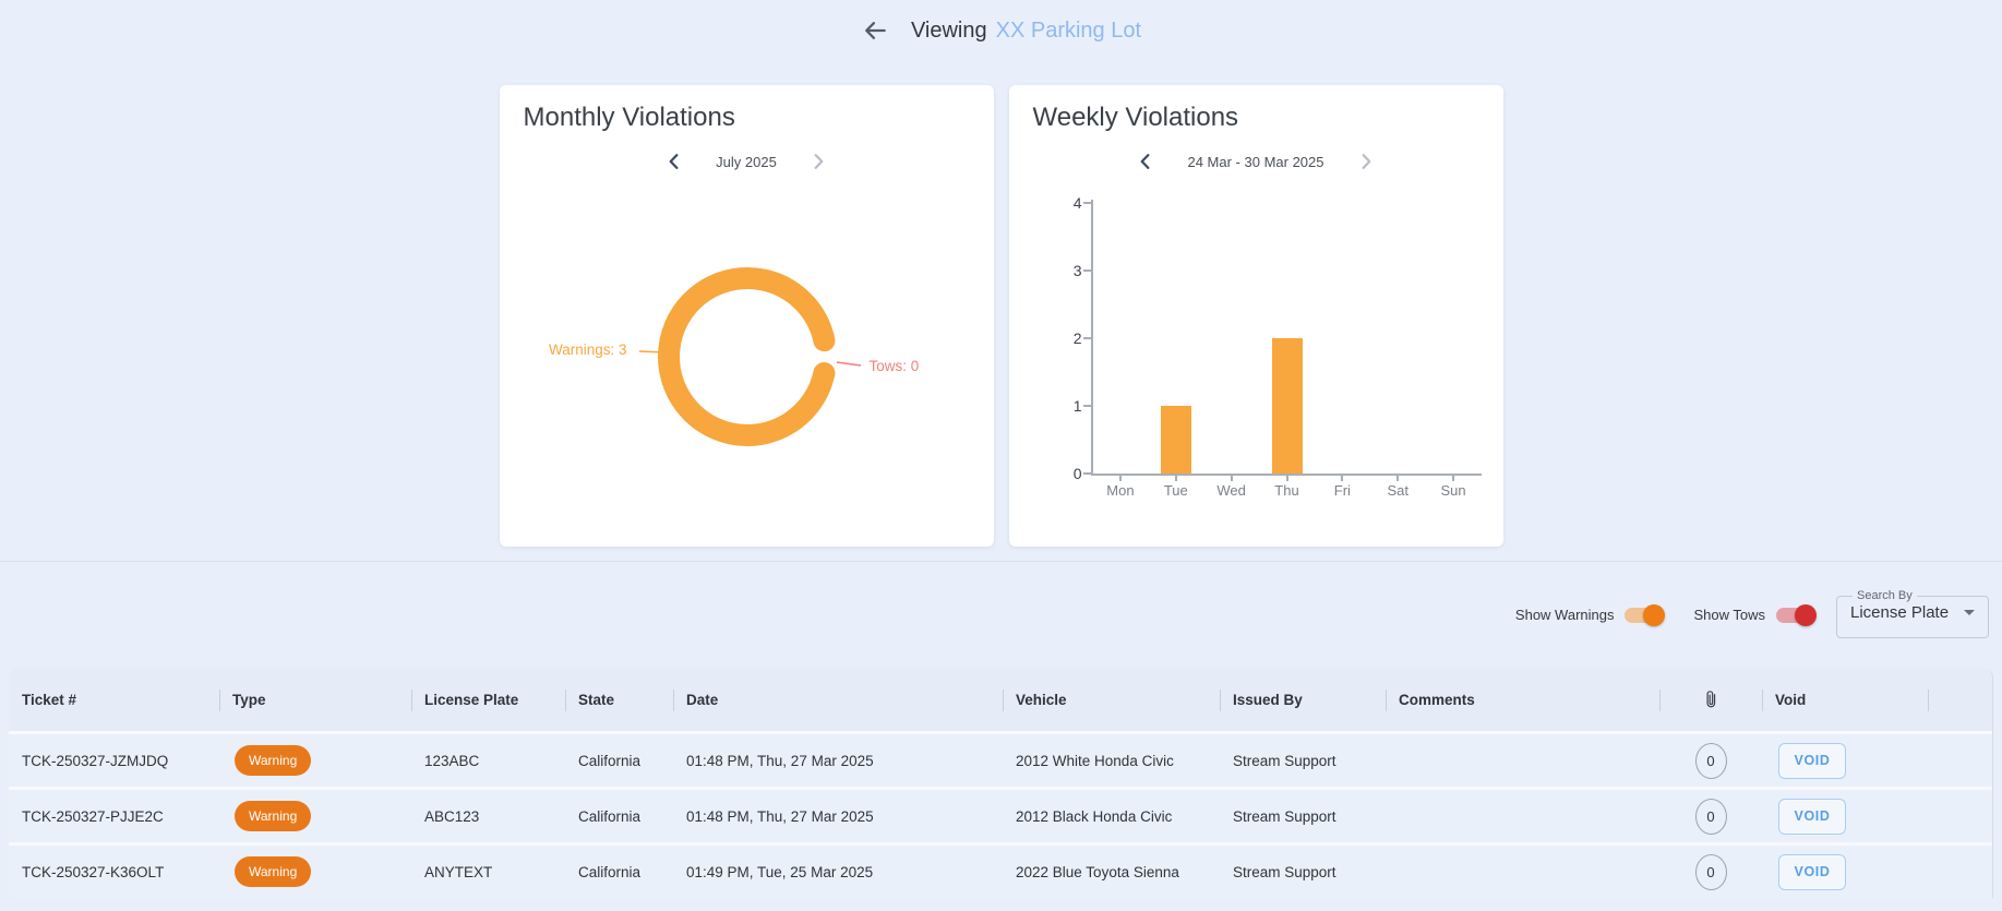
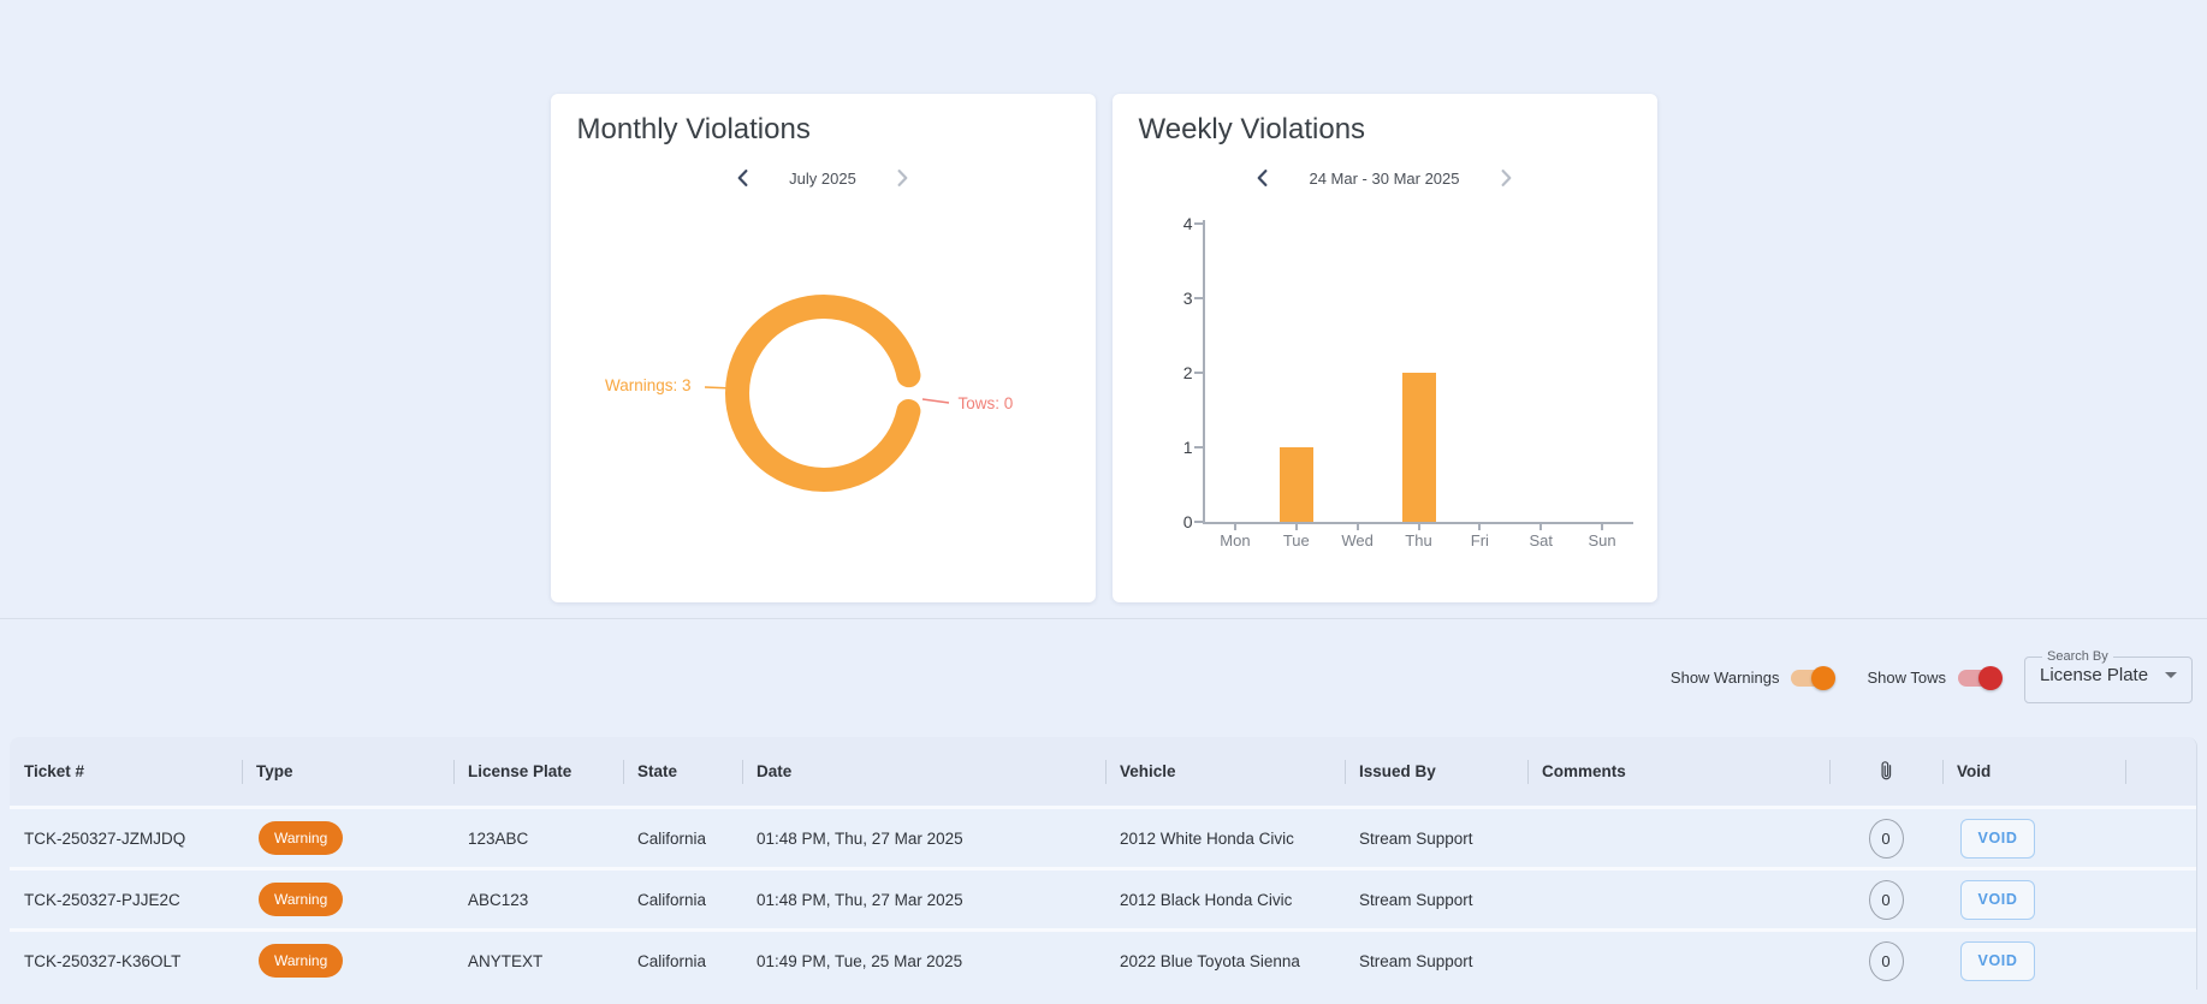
- Viewing
- XX Parking Lot
  Monthly Violations
  July 2025
  Warnings: 3
  Tows: 0
  Weekly Violations
  24 Mar - 30 Mar 2025
  0
  1
  2
  3
  4
  Mon
  Tue
  Wed
  Thu
  Fri
  Sat
  Sun
  Show Warnings
  Show Tows
  Search By
  License Plate
  Ticket #
  Type
  License Plate
  State
  Date
  Vehicle
  Issued By
  Comments
  Void
  TCK-250327-JZMJDQ
  Warning
  123ABC
  California
  01:48 PM, Thu, 27 Mar 2025
  2012 White Honda Civic
  Stream Support
  0
  VOID
  TCK-250327-PJJE2C
  Warning
  ABC123
  California
  01:48 PM, Thu, 27 Mar 2025
  2012 Black Honda Civic
  Stream Support
  0
  VOID
  TCK-250327-K36OLT
  Warning
  ANYTEXT
  California
  01:49 PM, Tue, 25 Mar 2025
  2022 Blue Toyota Sienna
  Stream Support
  0
  VOID
